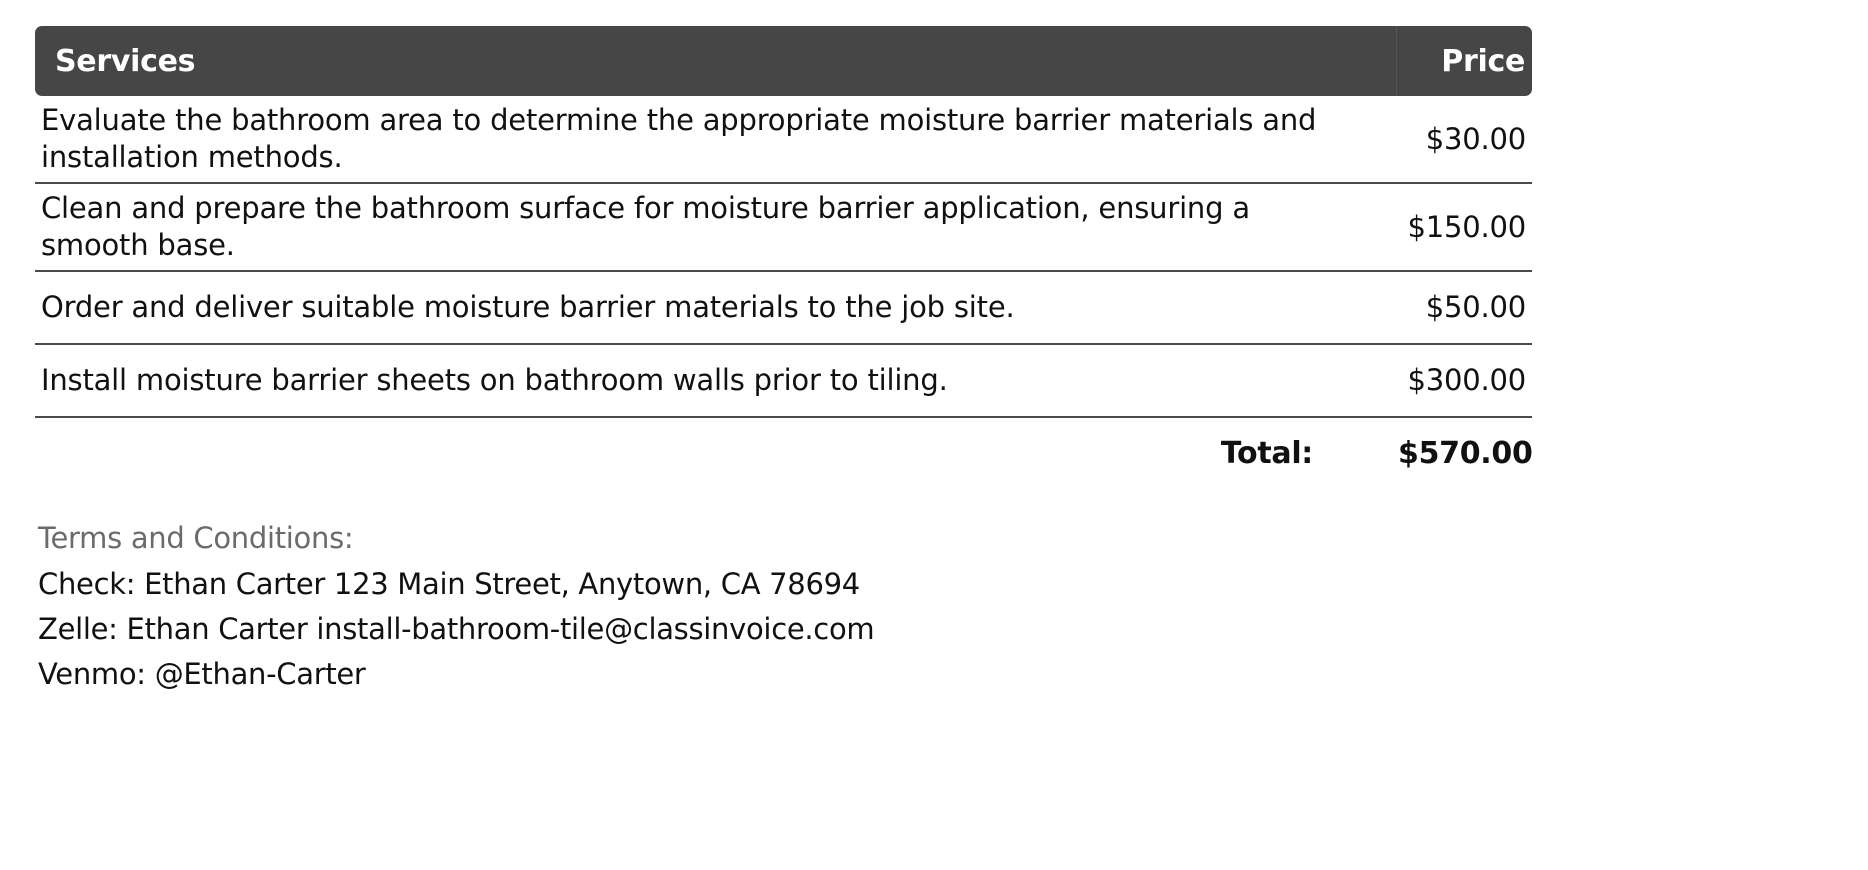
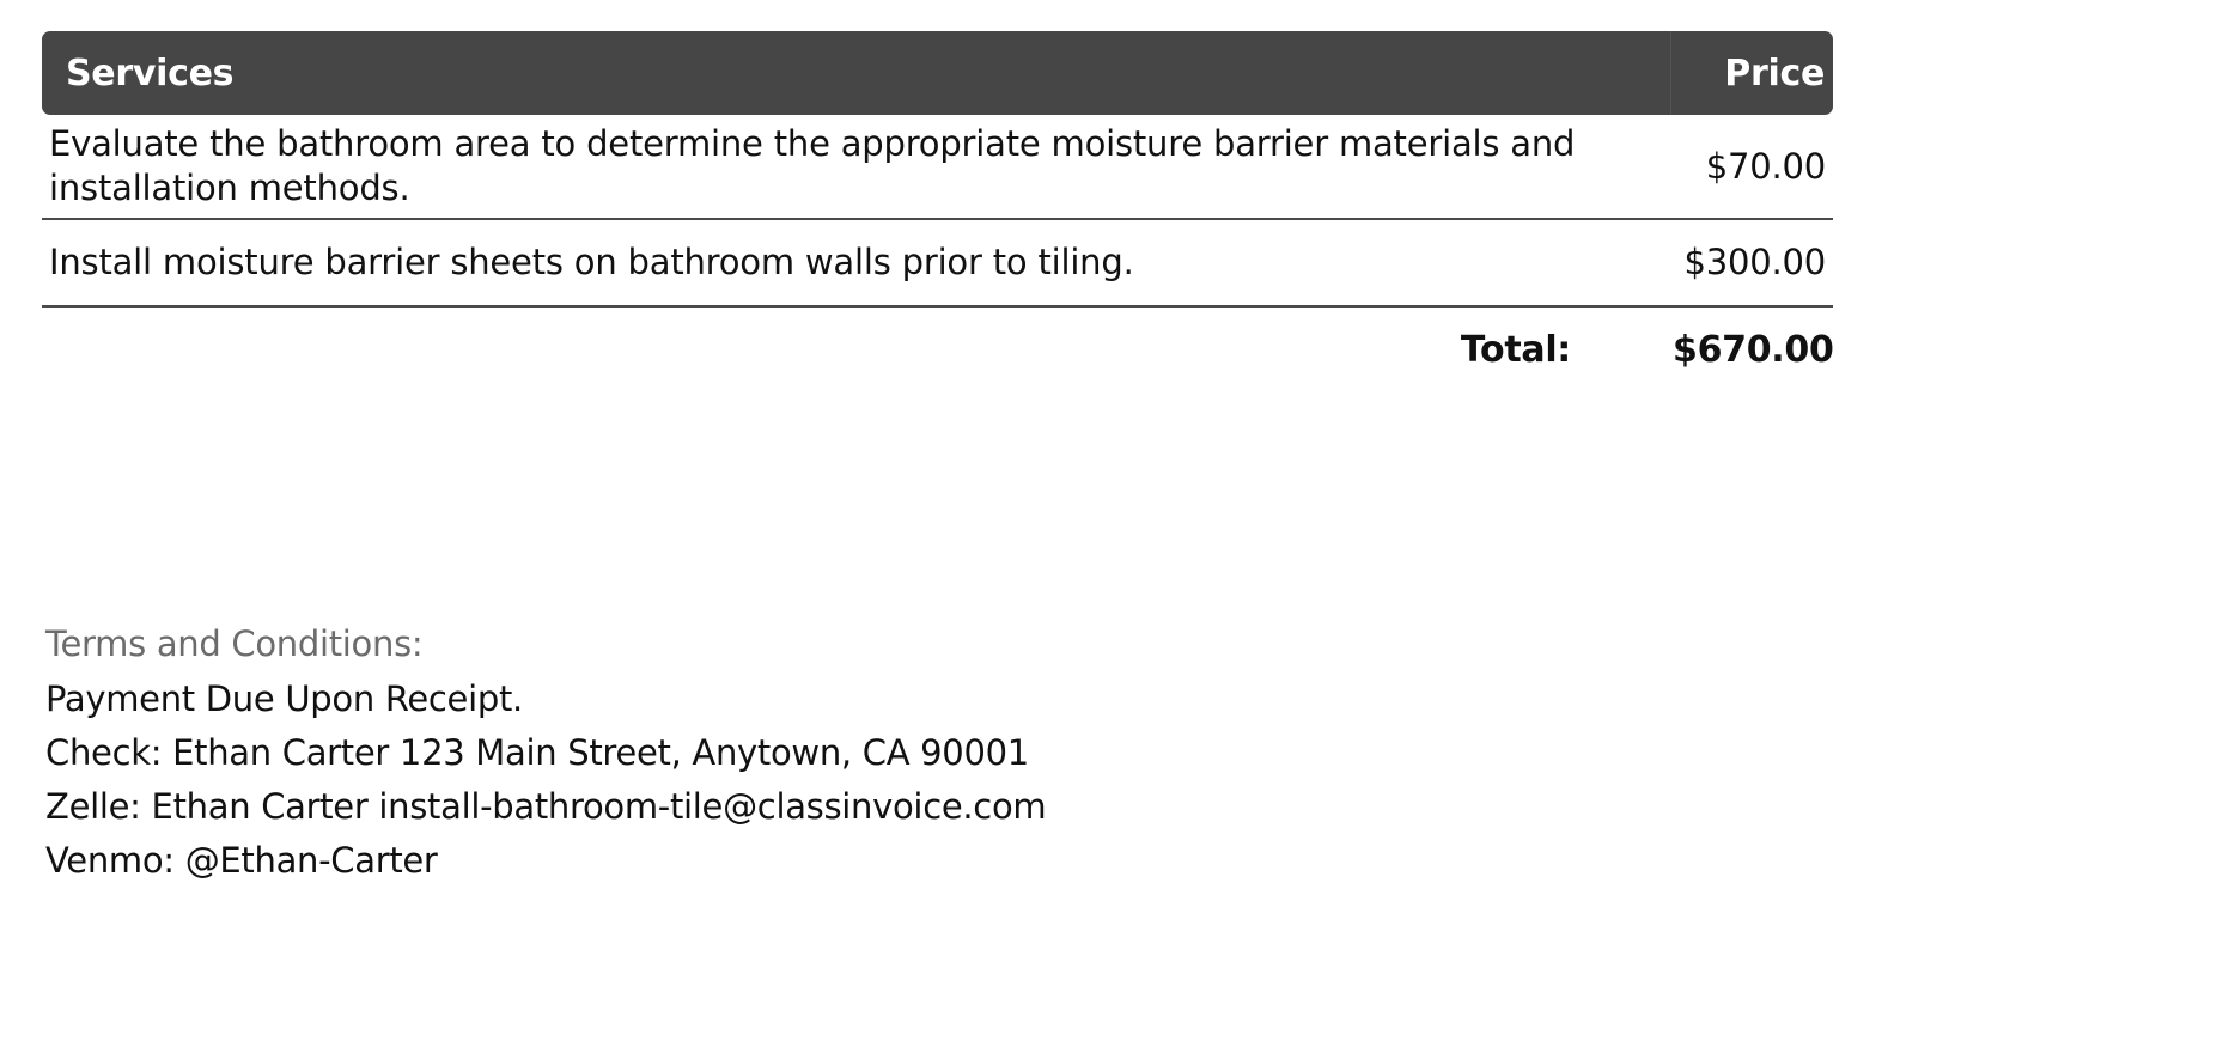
  Services	Price
- Evaluate the bathroom area to determine the appropriate moisture barrier materials and installation methods.	$30.00
+ Evaluate the bathroom area to determine the appropriate moisture barrier materials and installation methods.	$70.00
- Clean and prepare the bathroom surface for moisture barrier application, ensuring a smooth base.	$150.00
- Order and deliver suitable moisture barrier materials to the job site.	$50.00
  Install moisture barrier sheets on bathroom walls prior to tiling.	$300.00
- Total:	$570.00
+ Total:	$670.00
  Terms and Conditions:
+ Payment Due Upon Receipt.
- Check: Ethan Carter 123 Main Street, Anytown, CA 78694
+ Check: Ethan Carter 123 Main Street, Anytown, CA 90001
  Zelle: Ethan Carter install-bathroom-tile@classinvoice.com
  Venmo: @Ethan-Carter
